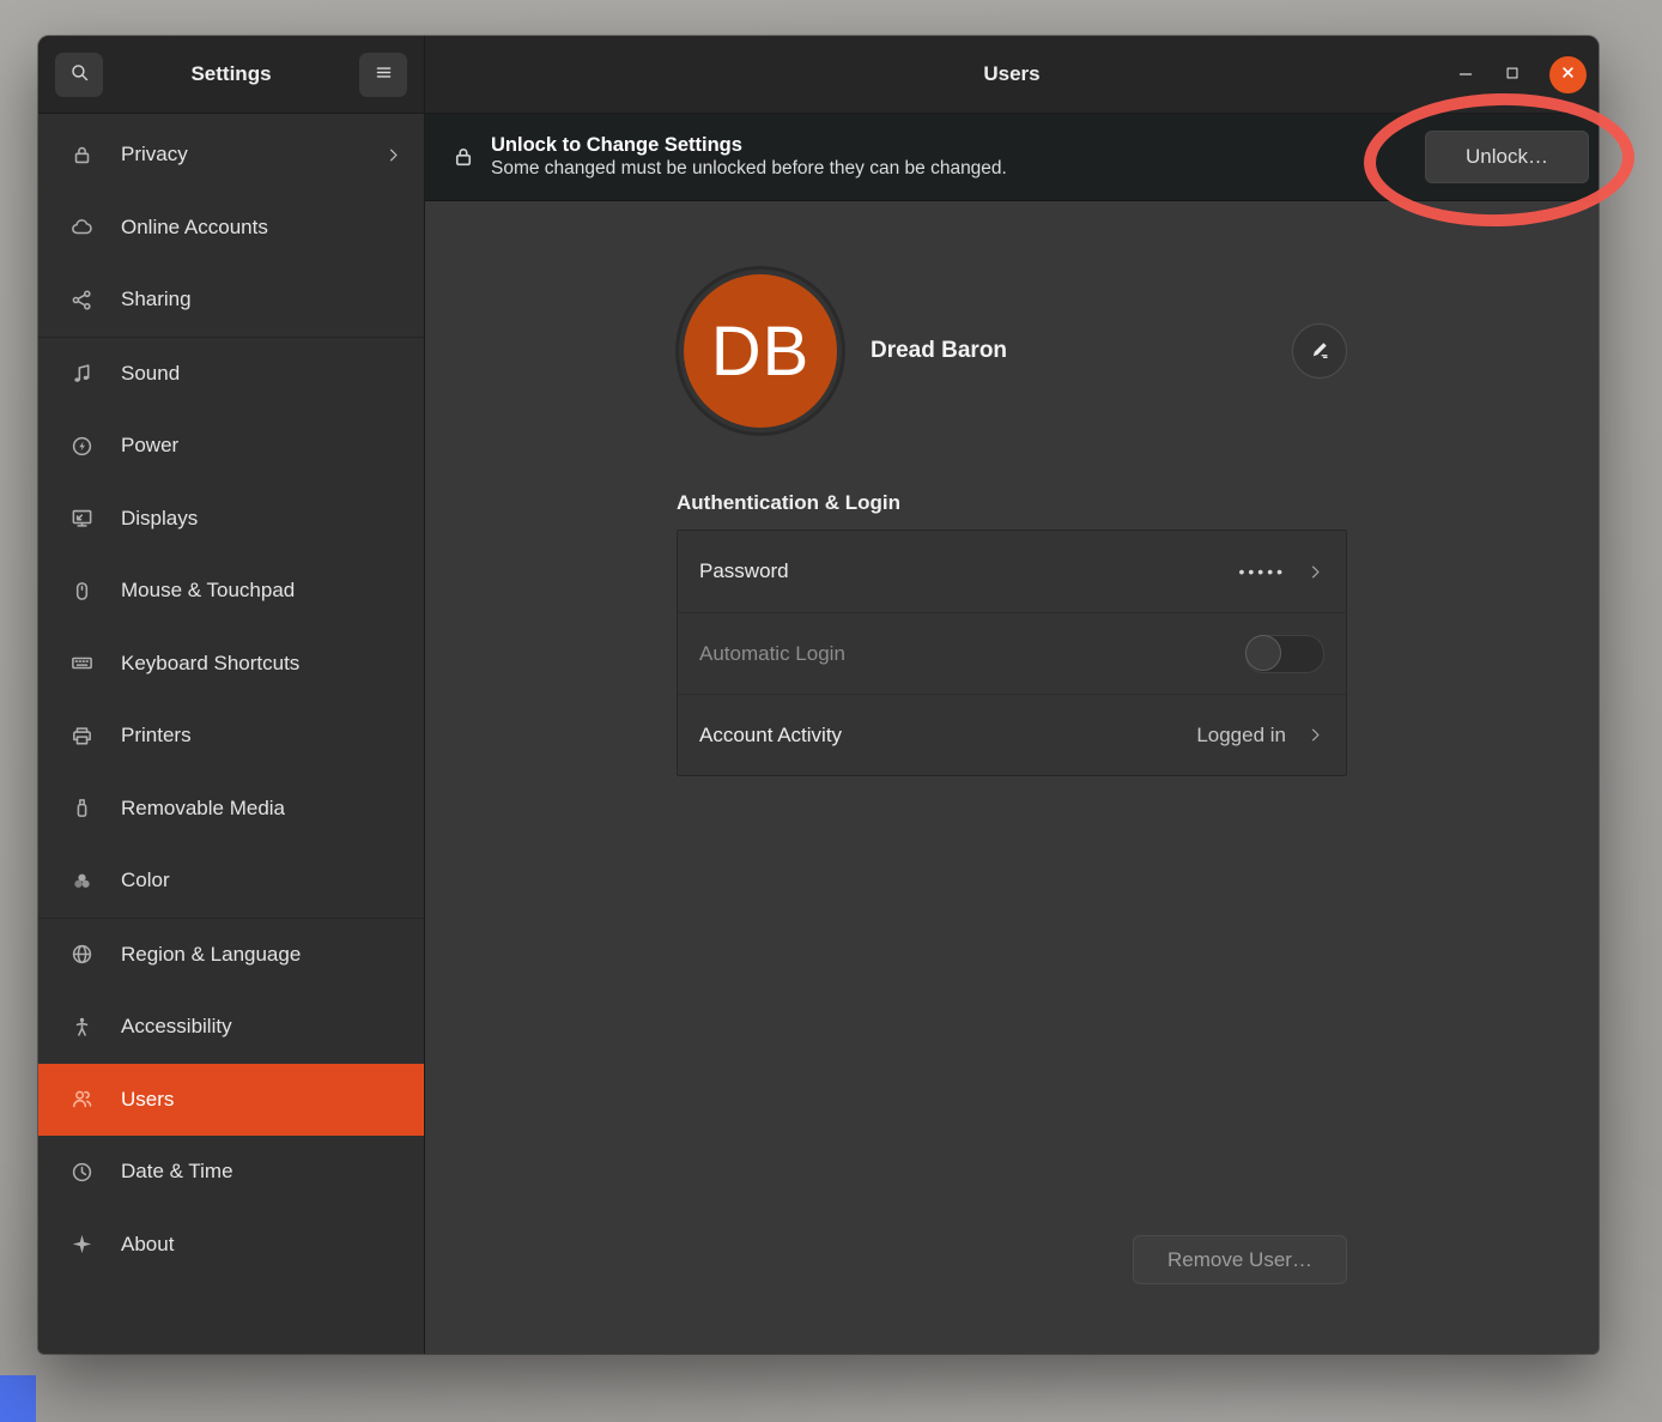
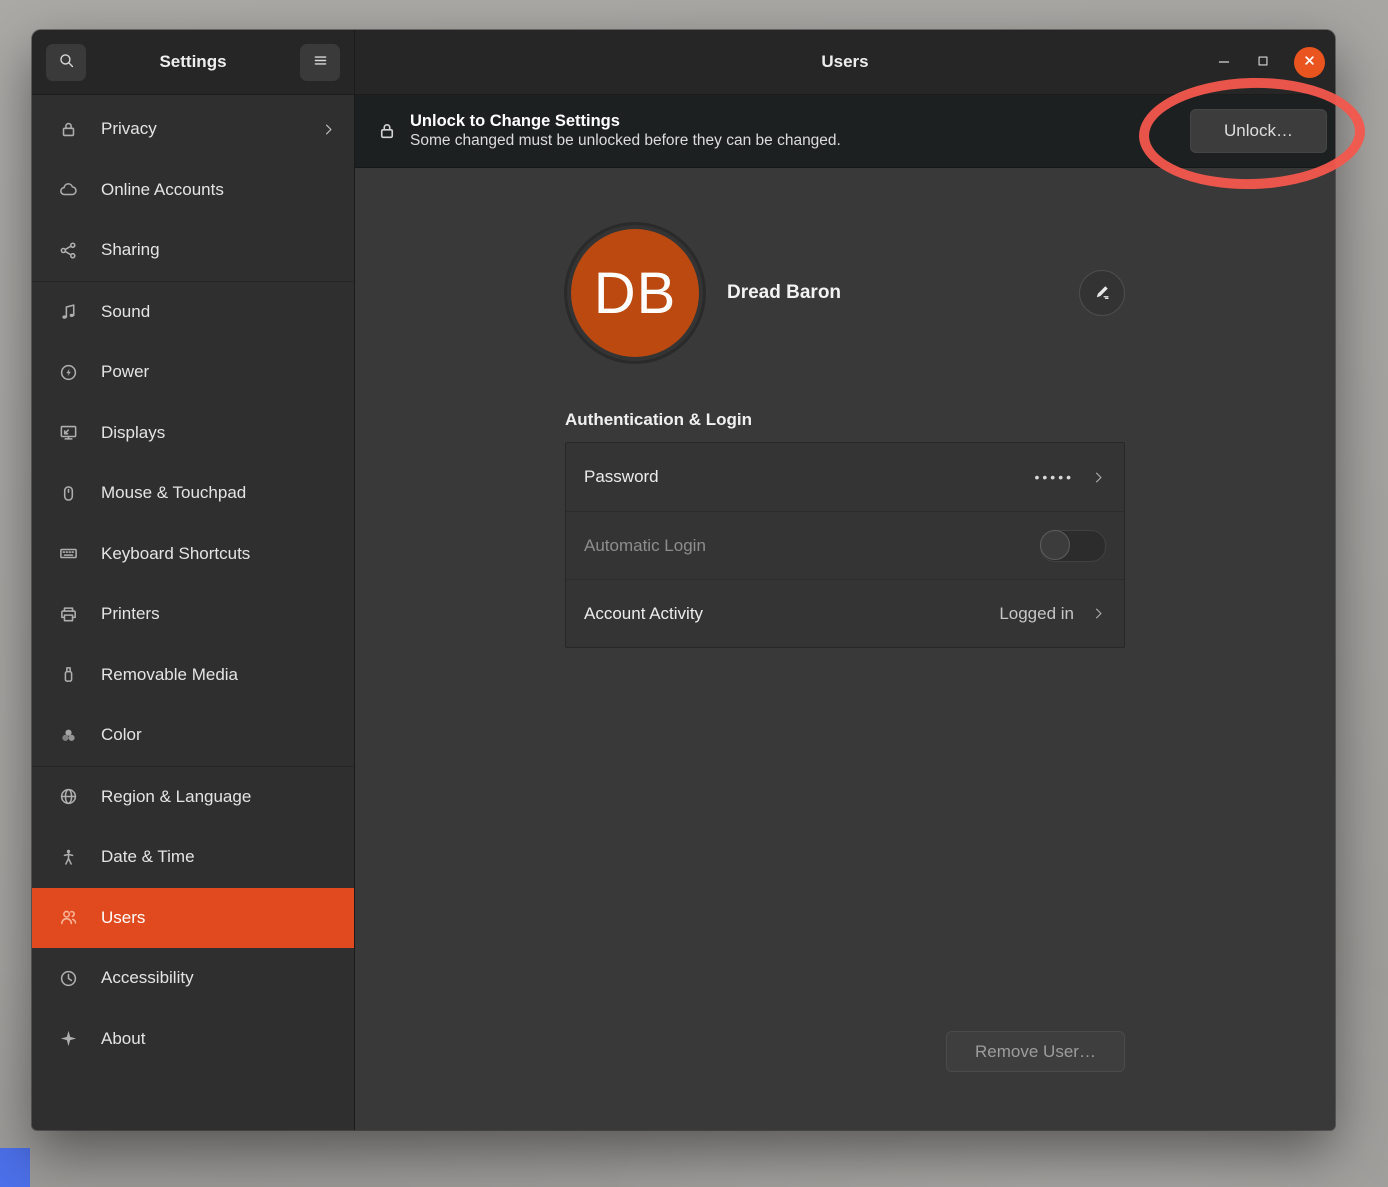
  Settings
  Privacy
  Online Accounts
  Sharing
  Sound
  Power
  Displays
  Mouse & Touchpad
  Keyboard Shortcuts
  Printers
  Removable Media
  Color
  Region & Language
- Accessibility
+ Date & Time
  Users
- Date & Time
+ Accessibility
  About
  Users
  Unlock to Change Settings
  Some changed must be unlocked before they can be changed.
  Unlock…
  DB
  Dread Baron
  Authentication & Login
  Password
  •••••
  Automatic Login
  Account Activity
  Logged in
  Remove User…
